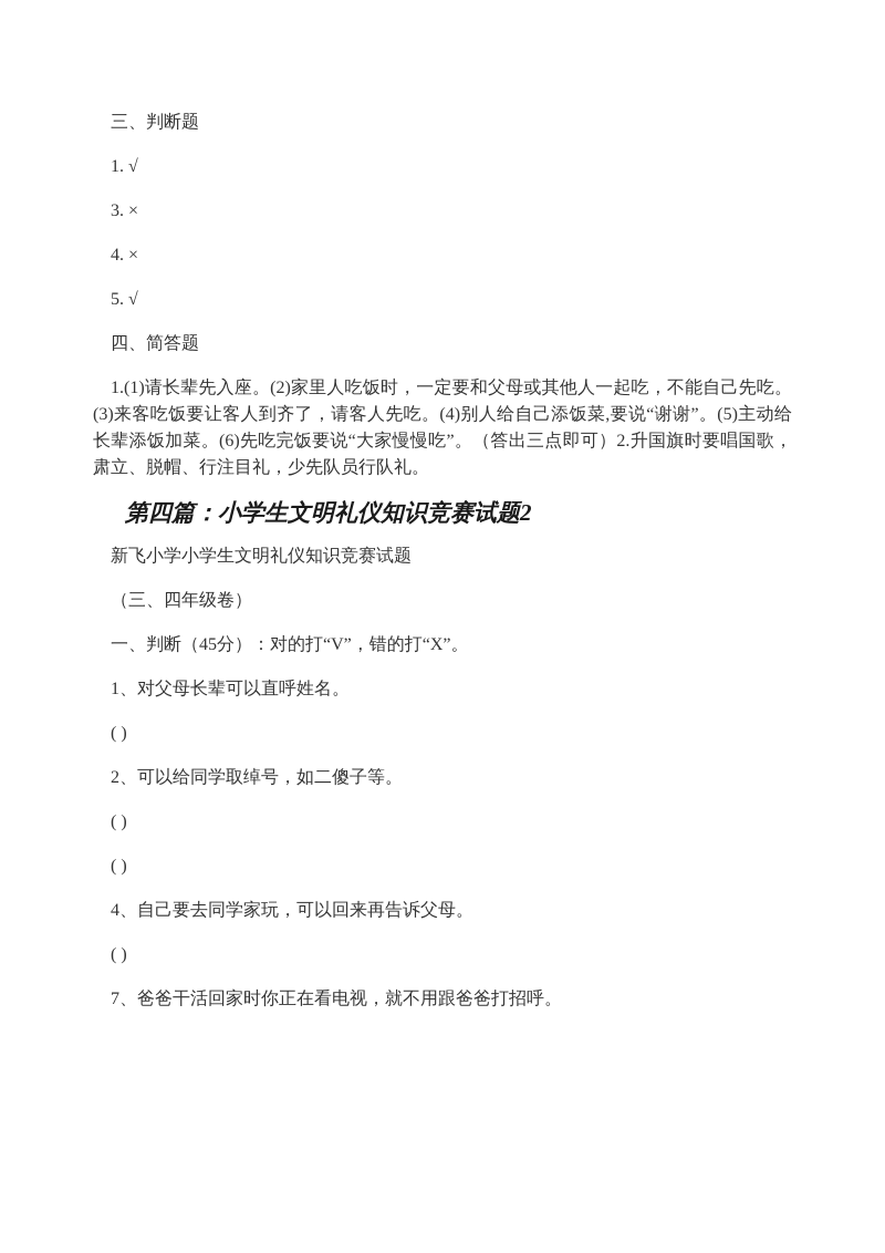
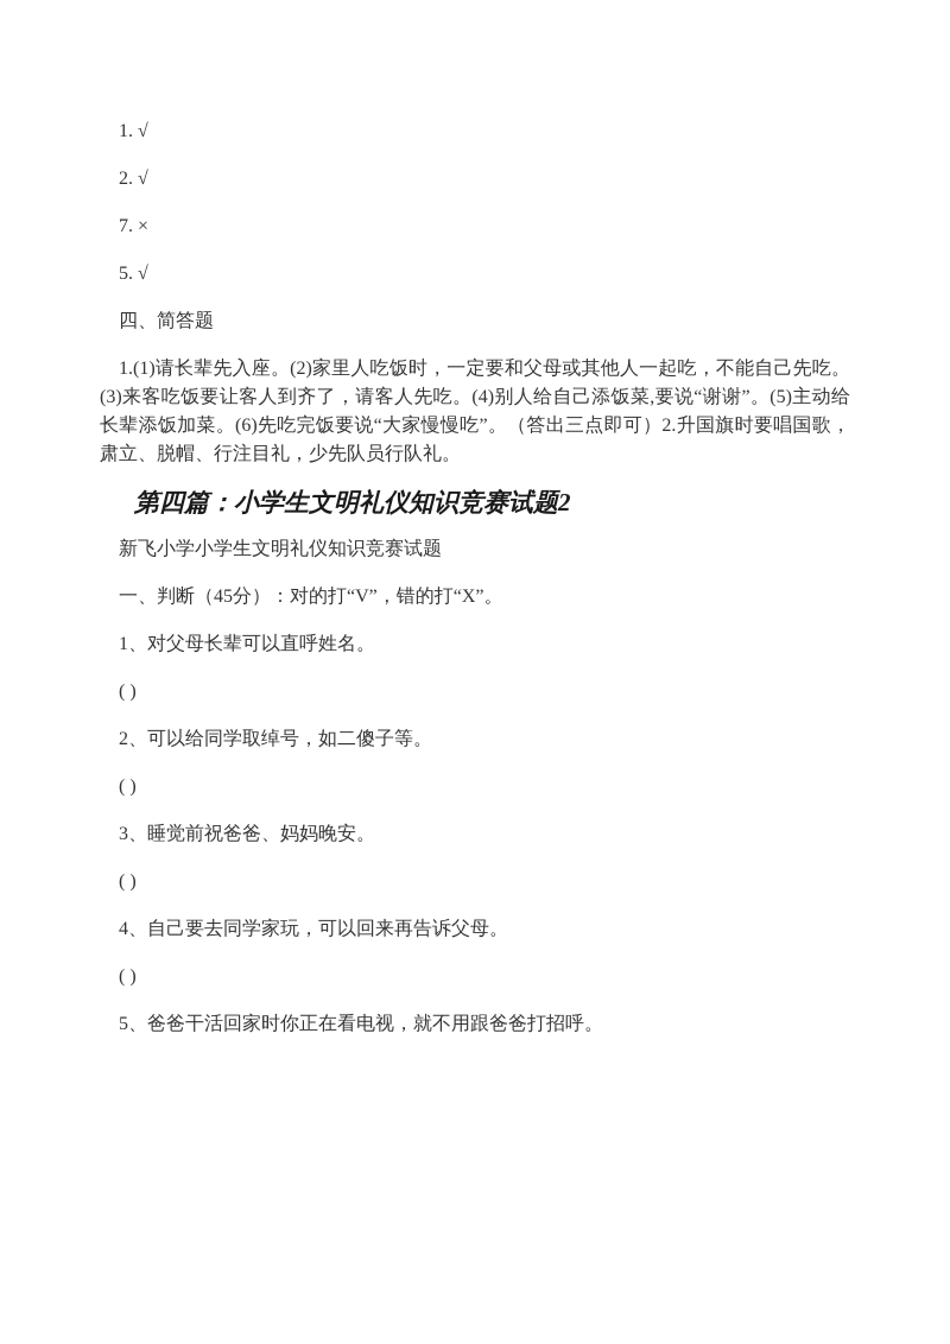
- 三、判断题
  1. √
+ 2. √
- 3. ×
+ 7. ×
- 4. ×
  5. √
  四、简答题
  1.(1)请长辈先入座。(2)家里人吃饭时，一定要和父母或其他人一起吃，不能自己先吃。(3)来客吃饭要让客人到齐了，请客人先吃。(4)别人给自己添饭菜,要说“谢谢”。(5)主动给长辈添饭加菜。(6)先吃完饭要说“大家慢慢吃”。（答出三点即可）2.升国旗时要唱国歌，肃立、脱帽、行注目礼，少先队员行队礼。
  第四篇：小学生文明礼仪知识竞赛试题2
  新飞小学小学生文明礼仪知识竞赛试题
- （三、四年级卷）
  一、判断（45分）：对的打“V”，错的打“X”。
  1、对父母长辈可以直呼姓名。
  ( )
  2、可以给同学取绰号，如二傻子等。
  ( )
+ 3、睡觉前祝爸爸、妈妈晚安。
  ( )
  4、自己要去同学家玩，可以回来再告诉父母。
  ( )
- 7、爸爸干活回家时你正在看电视，就不用跟爸爸打招呼。
+ 5、爸爸干活回家时你正在看电视，就不用跟爸爸打招呼。
